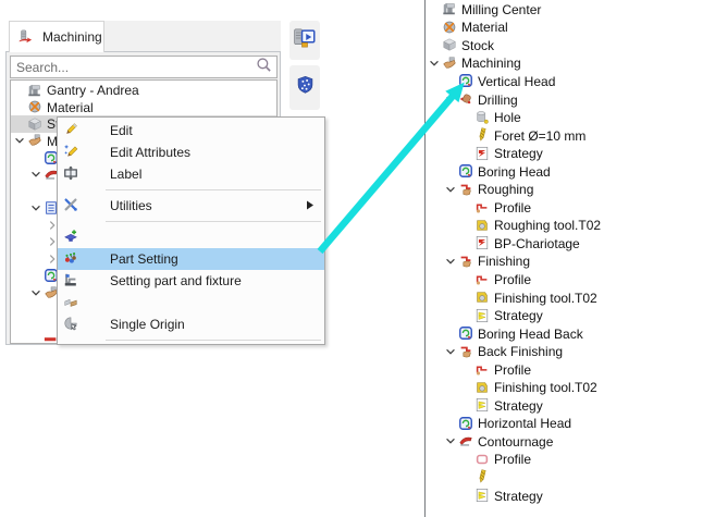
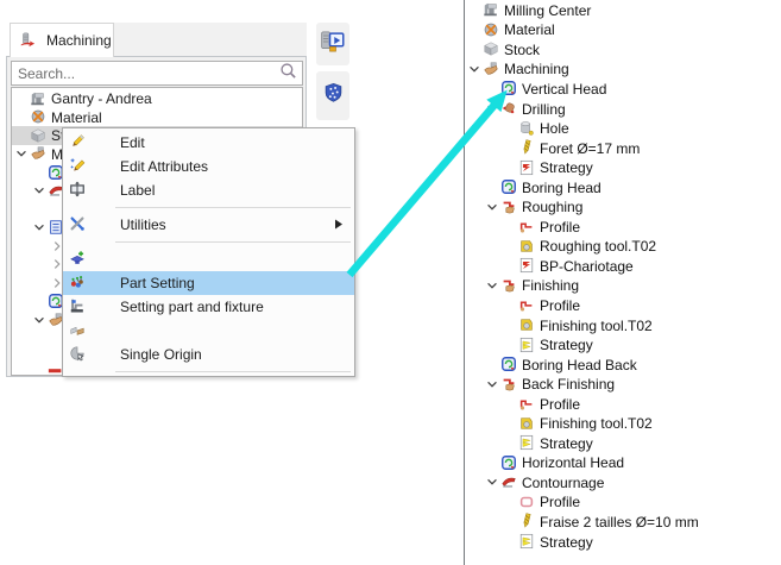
  Machining
  Search...
  Gantry - Andrea
  Material
  Edit
  Edit Attributes
  Label
  Utilities
  Part Setting
  Setting part and fixture
  Single Origin
  Milling Center
  Material
  Stock
  Machining
  Vertical Head
  Drilling
  Hole
- Foret Ø=10 mm
+ Foret Ø=17 mm
  Strategy
  Boring Head
  Roughing
  Profile
  Roughing tool.T02
  BP-Chariotage
  Finishing
  Profile
  Finishing tool.T02
  Strategy
  Boring Head Back
  Back Finishing
  Profile
  Finishing tool.T02
  Strategy
  Horizontal Head
  Contournage
  Profile
+ Fraise 2 tailles Ø=10 mm
  Strategy
